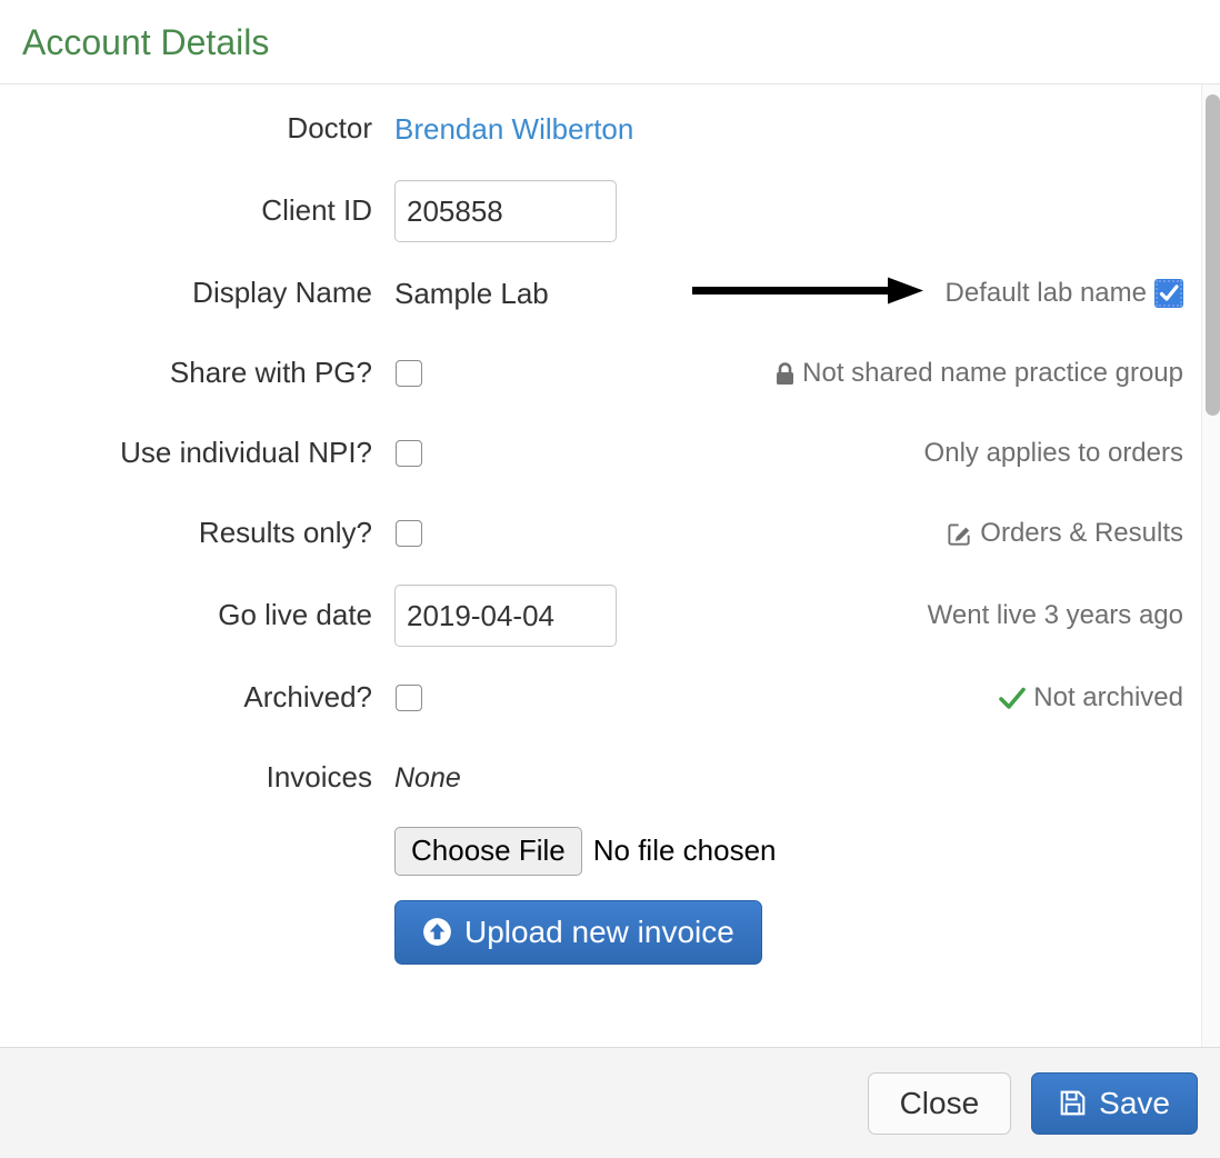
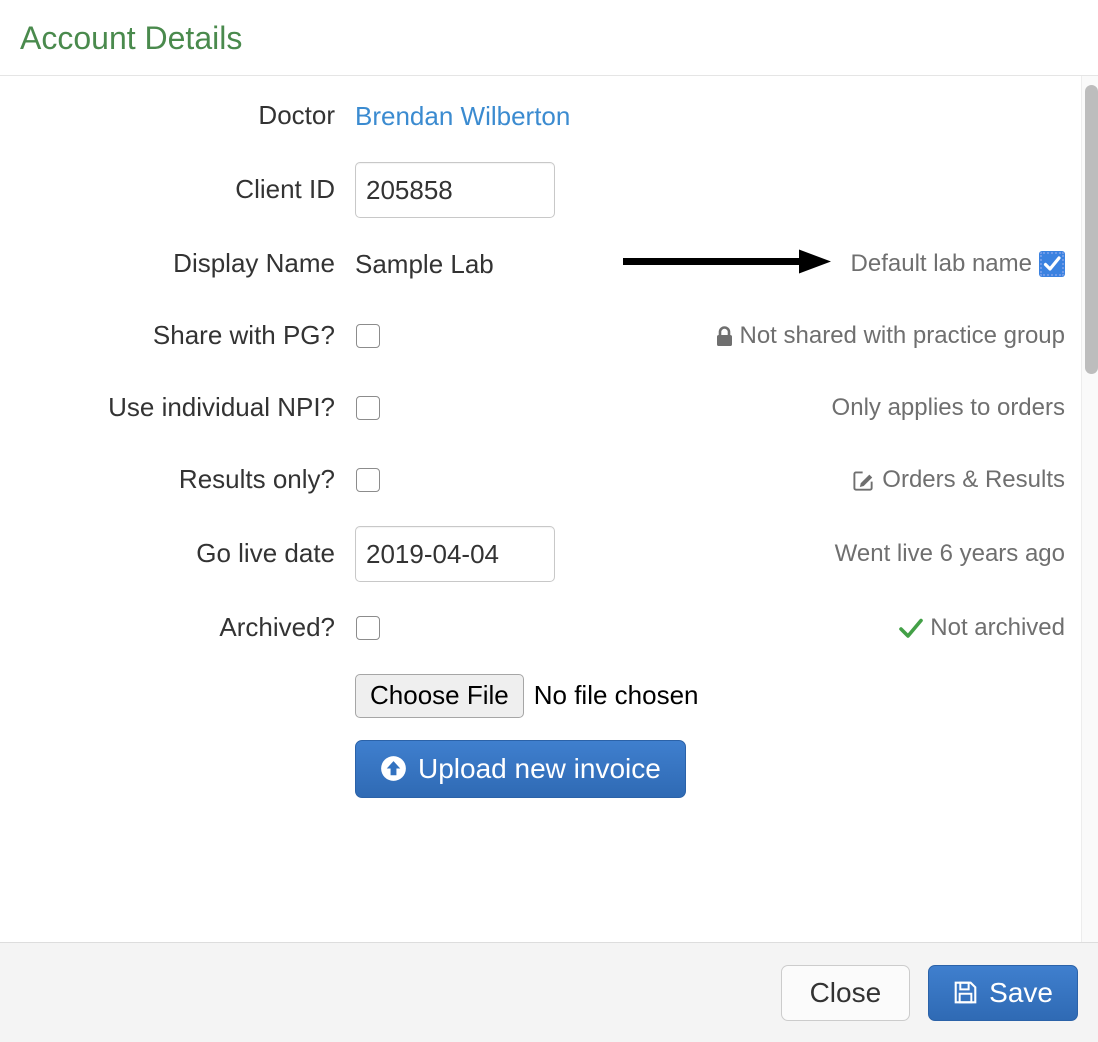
  Account Details
  Doctor
  Brendan Wilberton
  Client ID
  205858
  Display Name
  Sample Lab
  Default lab name
  Share with PG?
- Not shared name practice group
+ Not shared with practice group
  Use individual NPI?
  Only applies to orders
  Results only?
  Orders & Results
  Go live date
  2019-04-04
- Went live 3 years ago
+ Went live 6 years ago
  Archived?
  Not archived
- Invoices
- None
  Choose File
  No file chosen
  Upload new invoice
  Close
  Save
